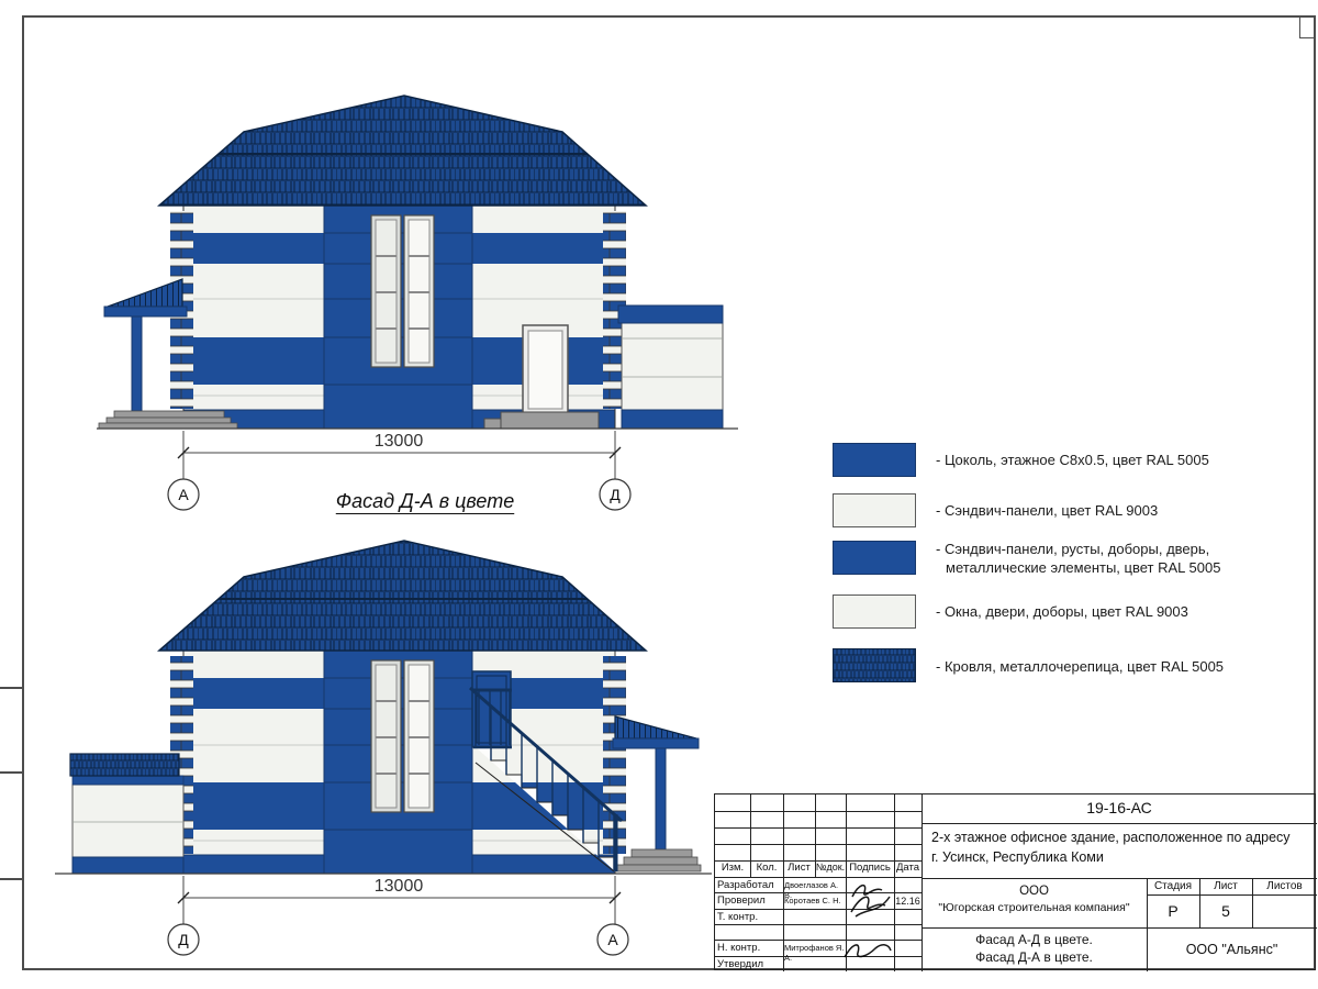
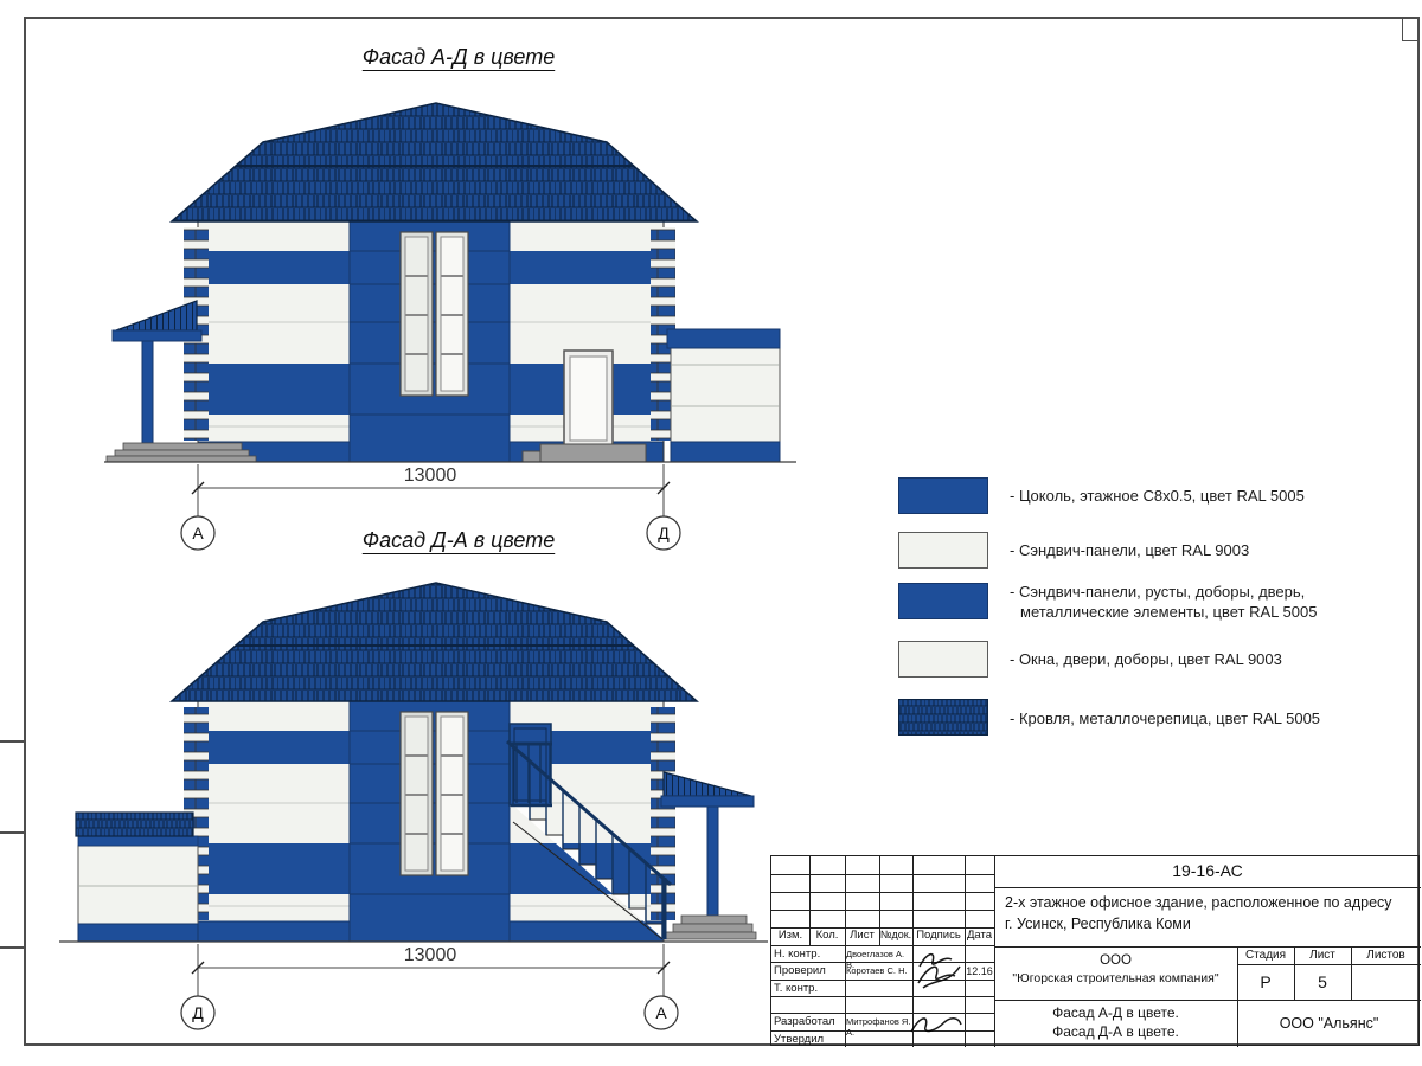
+ Фасад А-Д в цвете
  Фасад Д-А в цвете
  13000
  А
  Д
  13000
  Д
  А
  - Цоколь, этажное С8х0.5, цвет RAL 5005
  - Сэндвич-панели, цвет RAL 9003
  - Сэндвич-панели, русты, доборы, дверь,
  металлические элементы, цвет RAL 5005
  - Окна, двери, доборы, цвет RAL 9003
  - Кровля, металлочерепица, цвет RAL 5005
  Изм.
  Кол.
  Лист
  №док.
  Подпись
  Дата
- Разработал
+ Н. контр.
  Проверил
  Т. контр.
- Н. контр.
+ Разработал
  Утвердил
  Двоеглазов А. В.
  Коротаев С. Н.
  Митрофанов Я. А.
  12.16
  19-16-АС
  2-х этажное офисное здание, расположенное по адресу
  г. Усинск, Республика Коми
  ООО
  "Югорская строительная компания"
  Стадия
  Лист
  Листов
  Р
  5
  Фасад А-Д в цвете.
  Фасад Д-А в цвете.
  ООО "Альянс"
